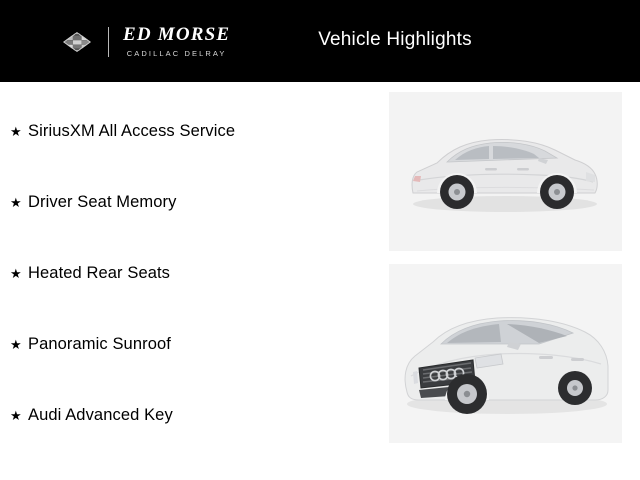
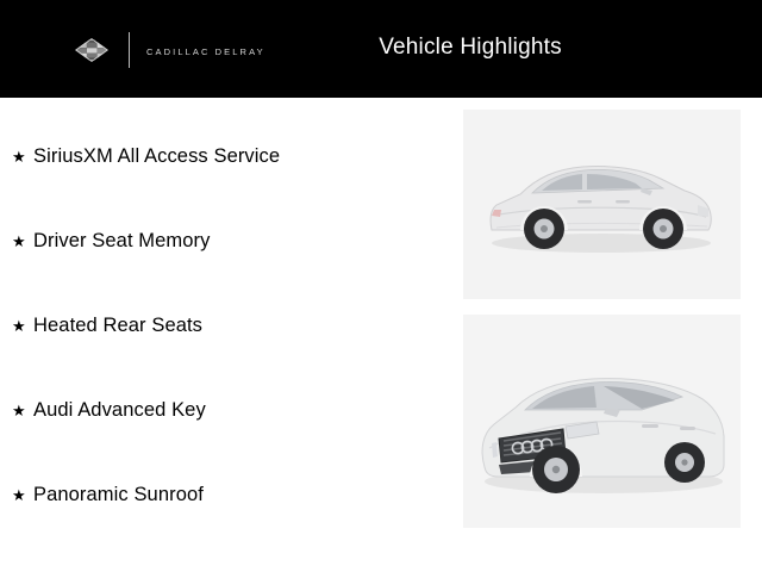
- ED MORSE
  CADILLAC DELRAY
  Vehicle Highlights
  ★
  SiriusXM All Access Service
  ★
  Driver Seat Memory
  ★
  Heated Rear Seats
  ★
- Panoramic Sunroof
+ Audi Advanced Key
  ★
- Audi Advanced Key
+ Panoramic Sunroof
